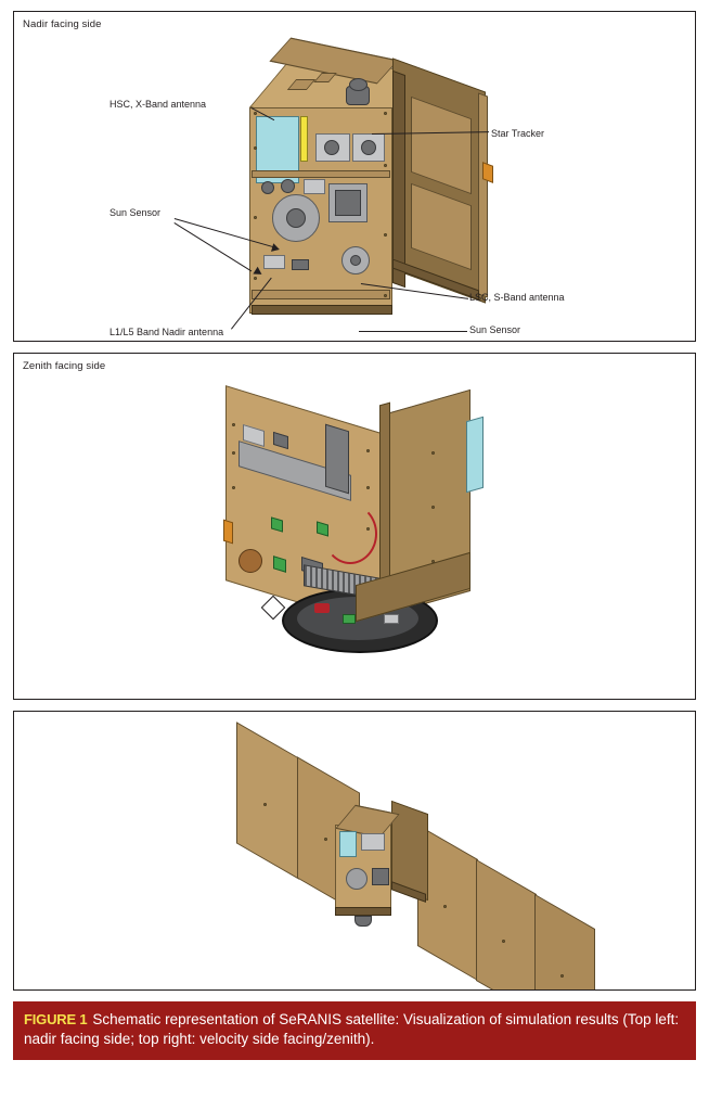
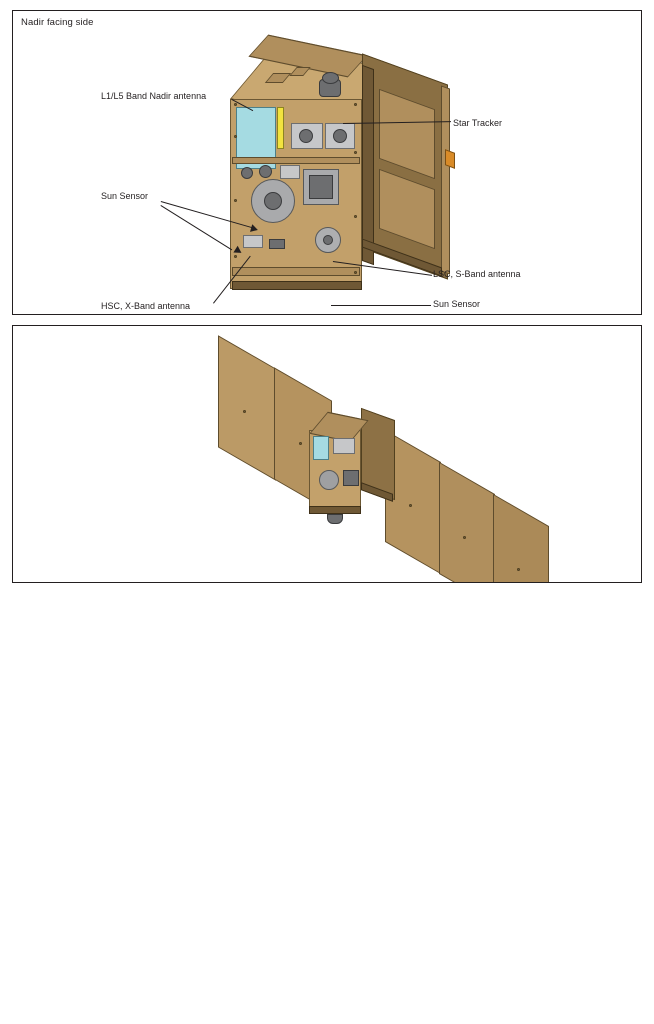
  Nadir facing side
- HSC, X-Band antenna
+ L1/L5 Band Nadir antenna
  Star Tracker
  Sun Sensor
  LSC, S-Band antenna
- L1/L5 Band Nadir antenna
+ HSC, X-Band antenna
  Sun Sensor
- Zenith facing side
- FIGURE 1 Schematic representation of SeRANIS satellite: Visualization of simulation results (Top left: nadir facing side; top right: velocity side facing/zenith).
